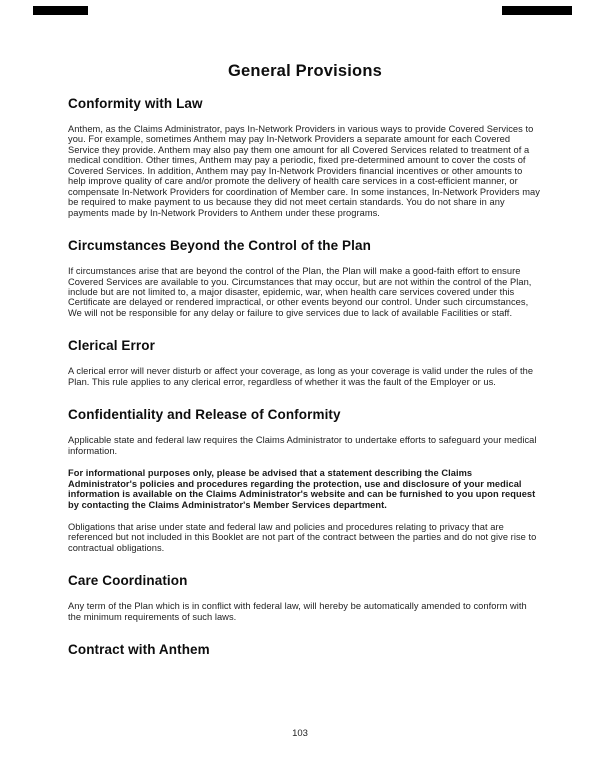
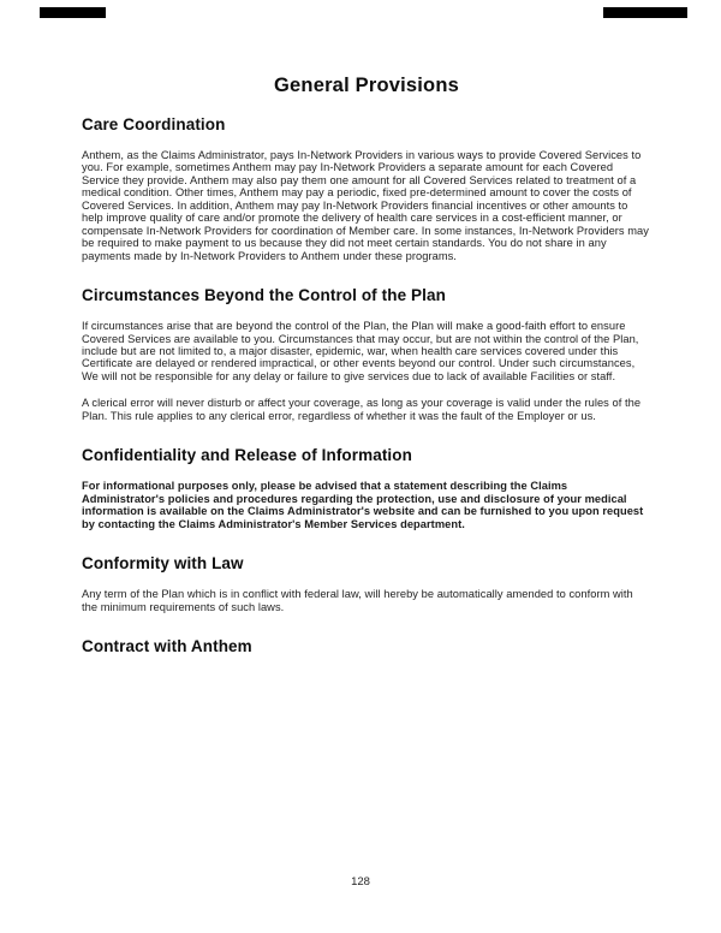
  General Provisions
- Conformity with Law
+ Care Coordination
  Anthem, as the Claims Administrator, pays In-Network Providers in various ways to provide Covered Services to you. For example, sometimes Anthem may pay In-Network Providers a separate amount for each Covered Service they provide. Anthem may also pay them one amount for all Covered Services related to treatment of a medical condition. Other times, Anthem may pay a periodic, fixed pre-determined amount to cover the costs of Covered Services. In addition, Anthem may pay In-Network Providers financial incentives or other amounts to help improve quality of care and/or promote the delivery of health care services in a cost-efficient manner, or compensate In-Network Providers for coordination of Member care. In some instances, In-Network Providers may be required to make payment to us because they did not meet certain standards. You do not share in any payments made by In-Network Providers to Anthem under these programs.
  Circumstances Beyond the Control of the Plan
  If circumstances arise that are beyond the control of the Plan, the Plan will make a good-faith effort to ensure Covered Services are available to you. Circumstances that may occur, but are not within the control of the Plan, include but are not limited to, a major disaster, epidemic, war, when health care services covered under this Certificate are delayed or rendered impractical, or other events beyond our control. Under such circumstances, We will not be responsible for any delay or failure to give services due to lack of available Facilities or staff.
- Clerical Error
  A clerical error will never disturb or affect your coverage, as long as your coverage is valid under the rules of the Plan. This rule applies to any clerical error, regardless of whether it was the fault of the Employer or us.
- Confidentiality and Release of Conformity
+ Confidentiality and Release of Information
- Applicable state and federal law requires the Claims Administrator to undertake efforts to safeguard your medical information.
  For informational purposes only, please be advised that a statement describing the Claims Administrator's policies and procedures regarding the protection, use and disclosure of your medical information is available on the Claims Administrator's website and can be furnished to you upon request by contacting the Claims Administrator's Member Services department.
- Obligations that arise under state and federal law and policies and procedures relating to privacy that are referenced but not included in this Booklet are not part of the contract between the parties and do not give rise to contractual obligations.
- Care Coordination
+ Conformity with Law
  Any term of the Plan which is in conflict with federal law, will hereby be automatically amended to conform with the minimum requirements of such laws.
  Contract with Anthem
- 103
+ 128
